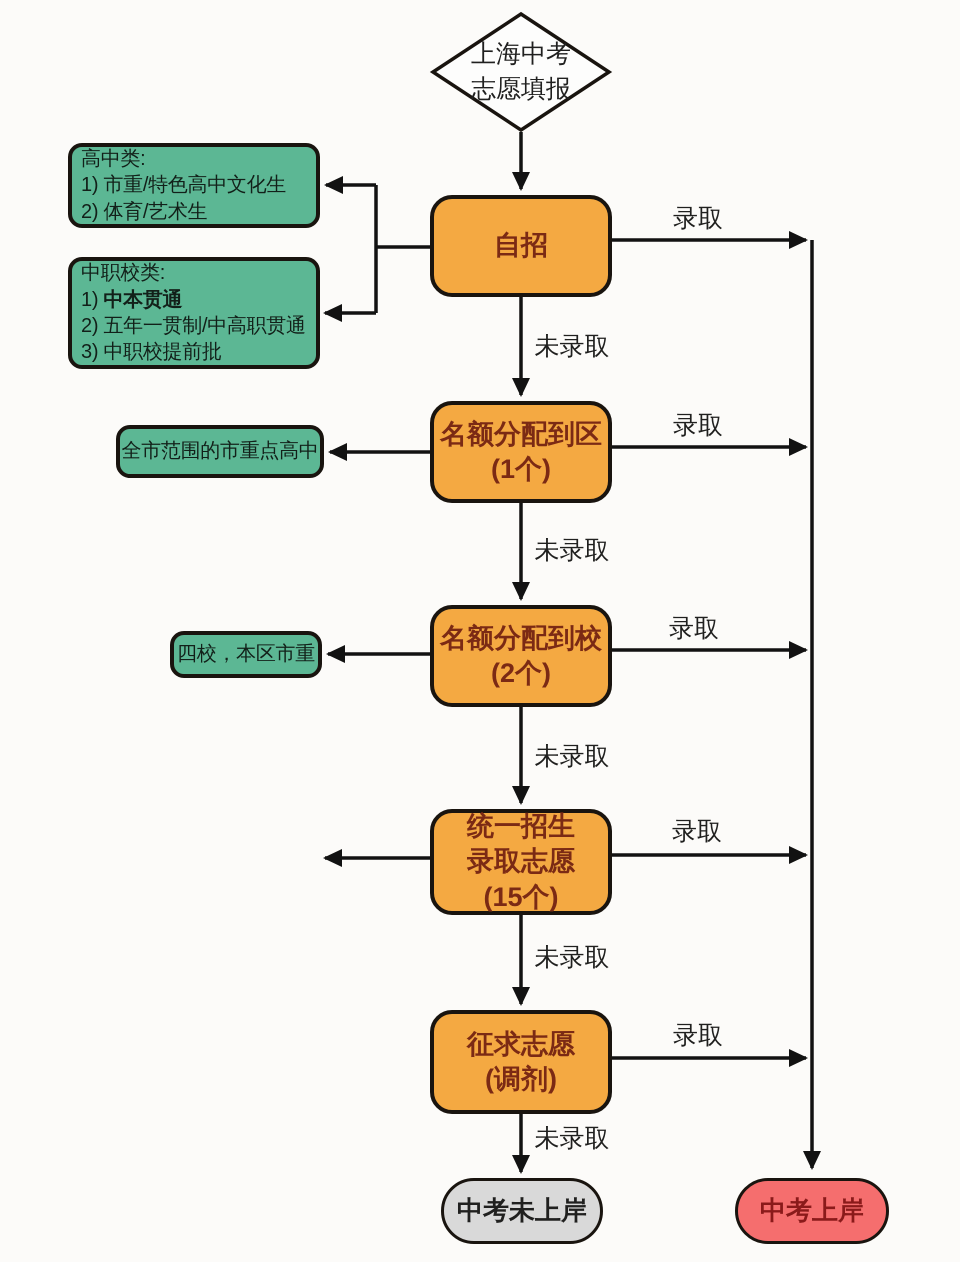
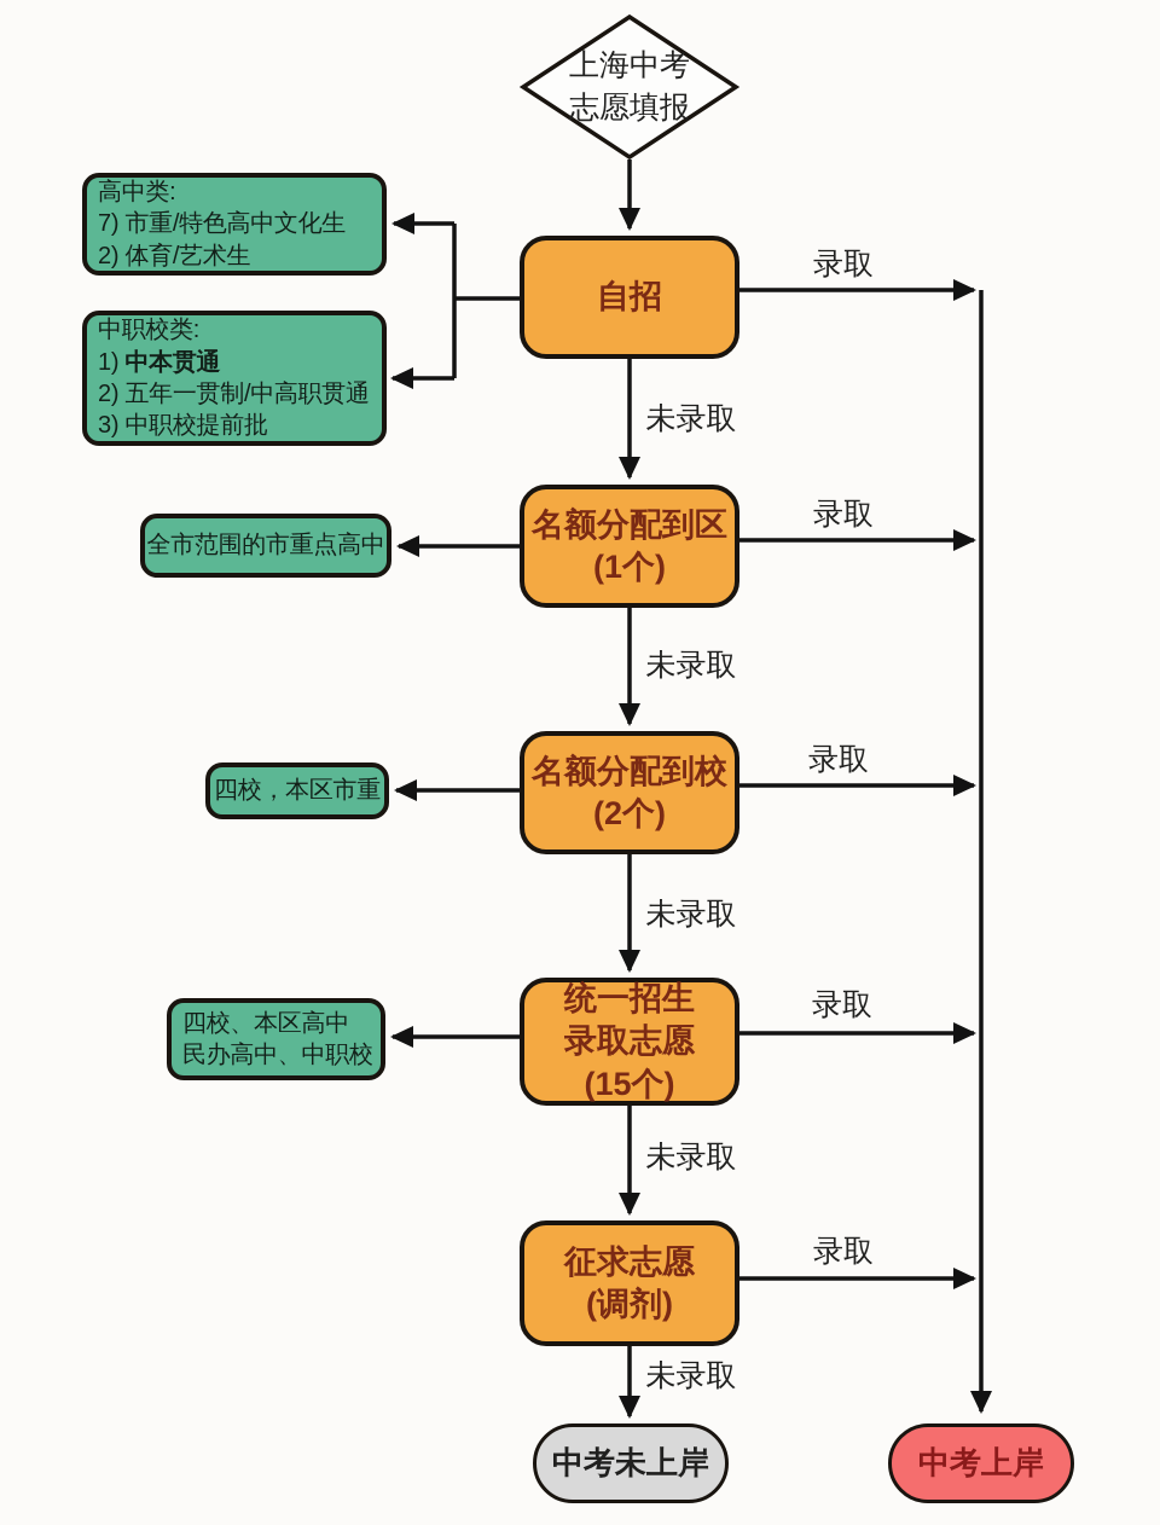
  上海中考
  志愿填报
  自招
  名额分配到区
  (1个)
  名额分配到校
  (2个)
  统一招生
  录取志愿
  (15个)
  征求志愿
  (调剂)
  高中类:
- 1) 市重/特色高中文化生
+ 7) 市重/特色高中文化生
  2) 体育/艺术生
  中职校类:
  1) 中本贯通
  2) 五年一贯制/中高职贯通
  3) 中职校提前批
  全市范围的市重点高中
  四校，本区市重
+ 四校、本区高中
+ 民办高中、中职校
  中考未上岸
  中考上岸
  录取
  录取
  录取
  录取
  录取
  未录取
  未录取
  未录取
  未录取
  未录取
